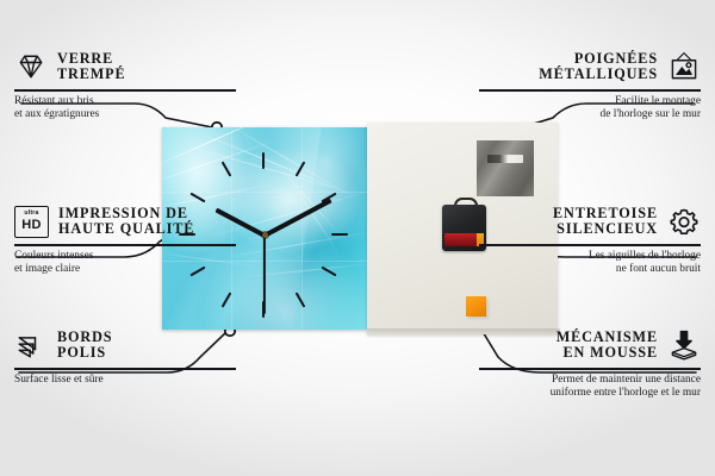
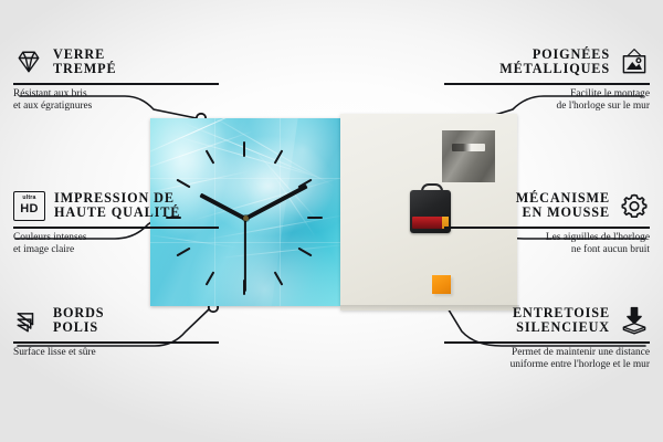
  VERRE
  TREMPÉ
  Résistant aux bris
  et aux égratignures
  HD
  IMPRESSION DE
  HAUTE QUALITÉ
  Couleurs intenses
  et image claire
  BORDS
  POLIS
  Surface lisse et sûre
  POIGNÉES
  MÉTALLIQUES
  Facilite le montage
  de l'horloge sur le mur
- ENTRETOISE
+ MÉCANISME
- SILENCIEUX
+ EN MOUSSE
  Les aiguilles de l'horloge
  ne font aucun bruit
- MÉCANISME
+ ENTRETOISE
- EN MOUSSE
+ SILENCIEUX
  Permet de maintenir une distance
  uniforme entre l'horloge et le mur
